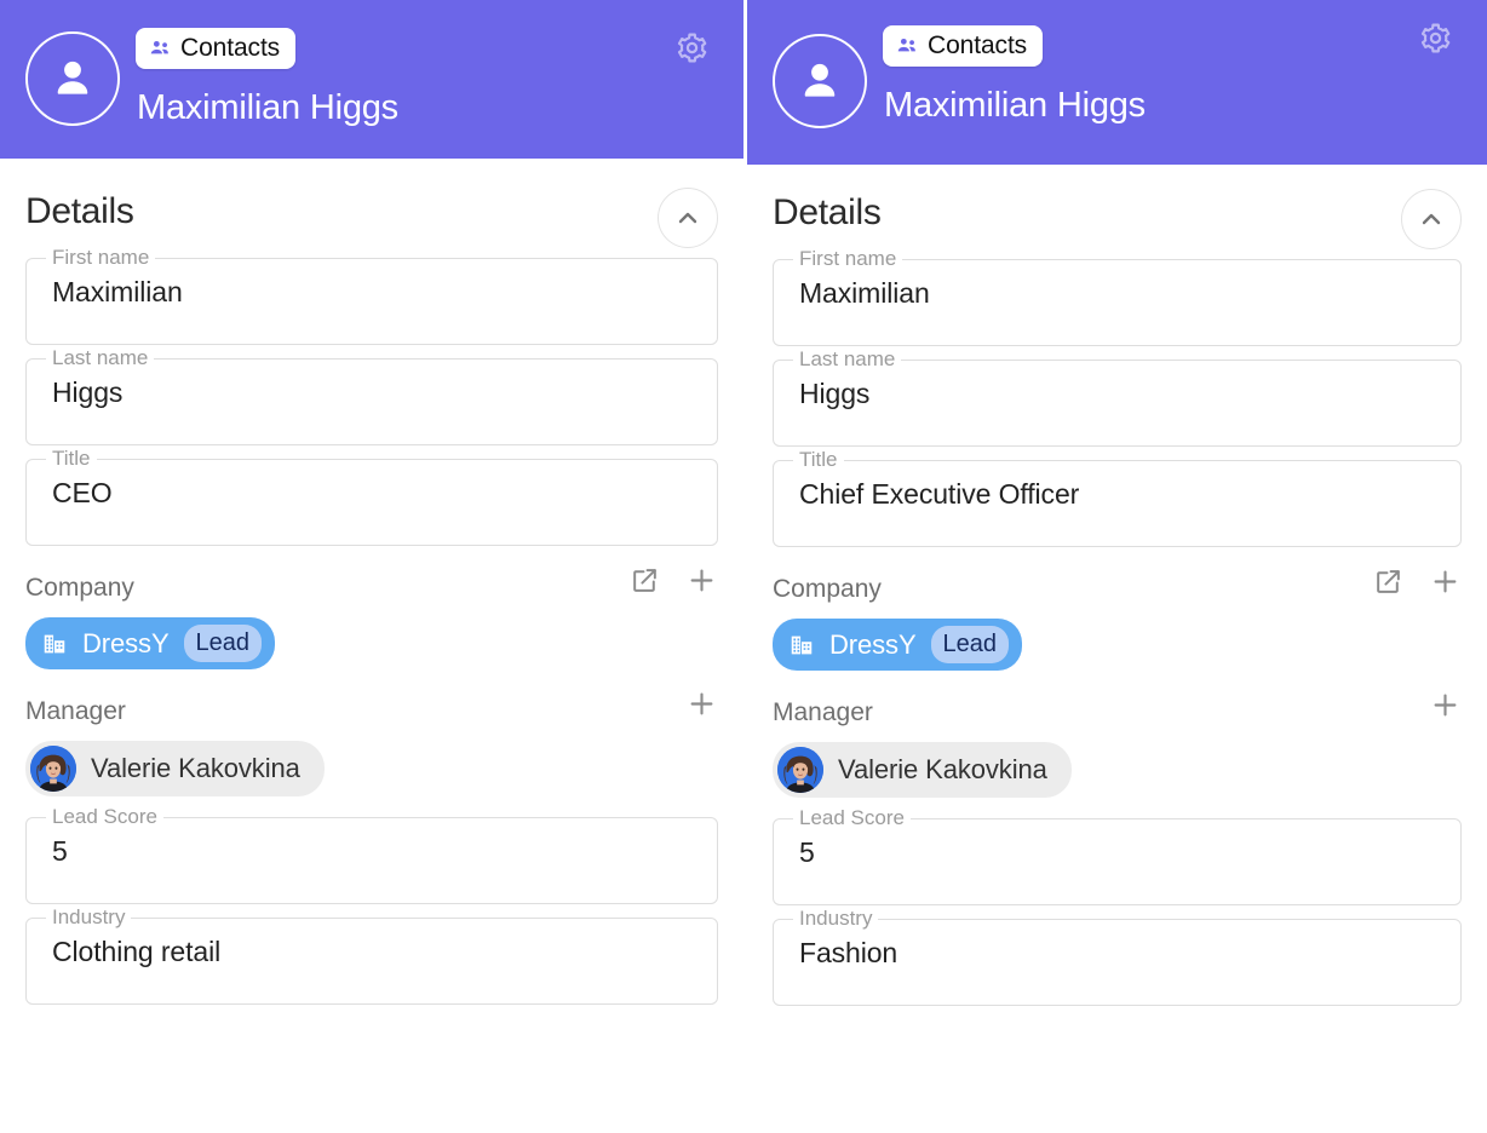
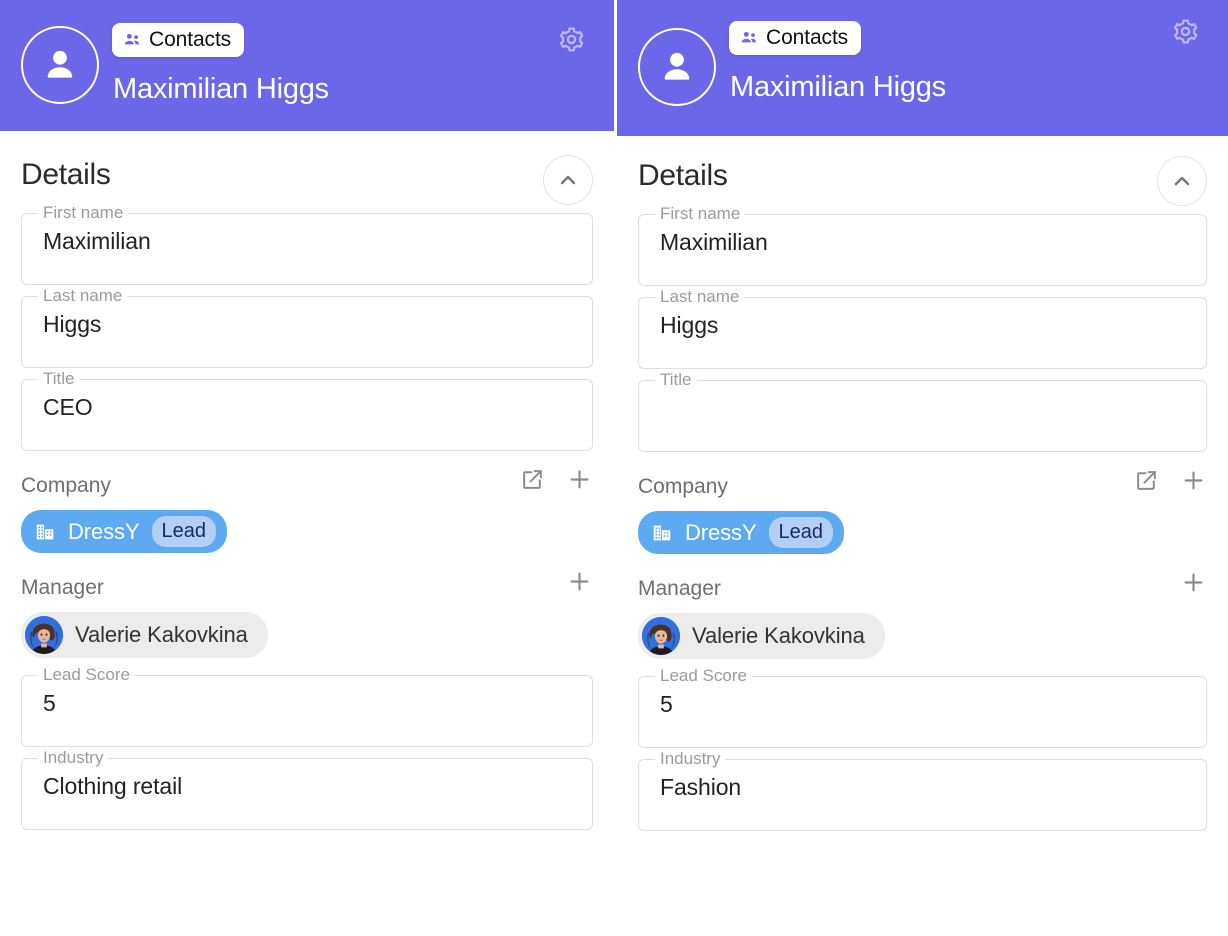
  Contacts
  Maximilian Higgs
  Details
  First name
  Maximilian
  Last name
  Higgs
  Title
  CEO
  Company
  DressY
  Lead
  Manager
  Valerie Kakovkina
  Lead Score
  5
  Industry
  Clothing retail
  Contacts
  Maximilian Higgs
  Details
  First name
  Maximilian
  Last name
  Higgs
  Title
- Chief Executive Officer
  Company
  DressY
  Lead
  Manager
  Valerie Kakovkina
  Lead Score
  5
  Industry
  Fashion
